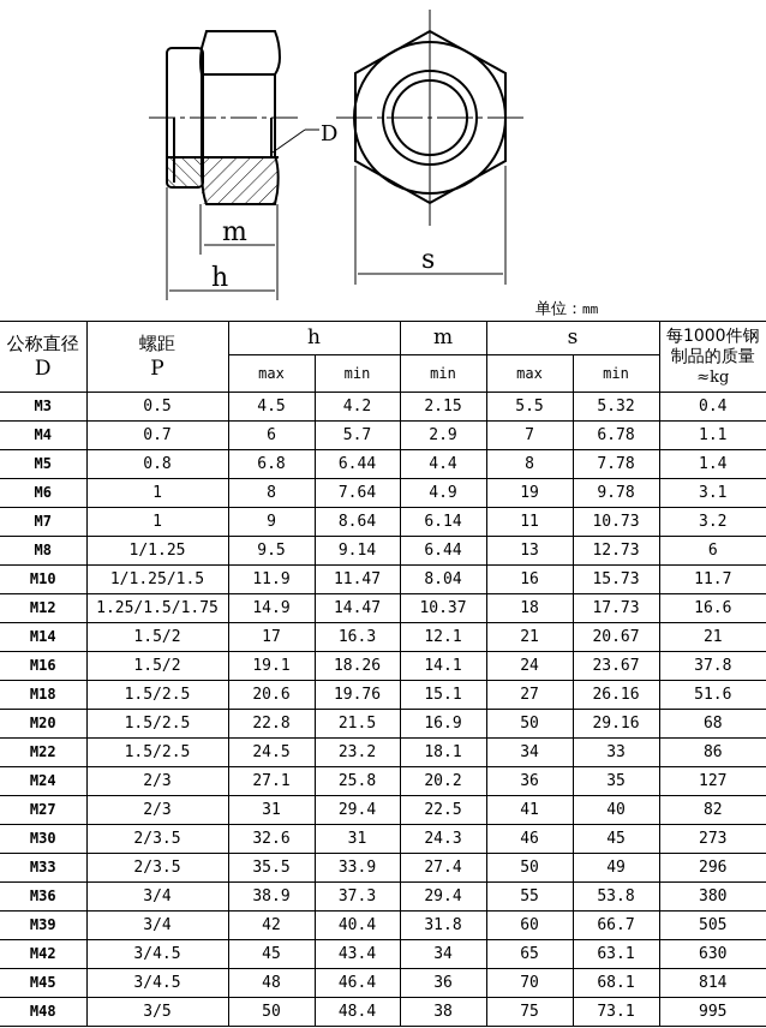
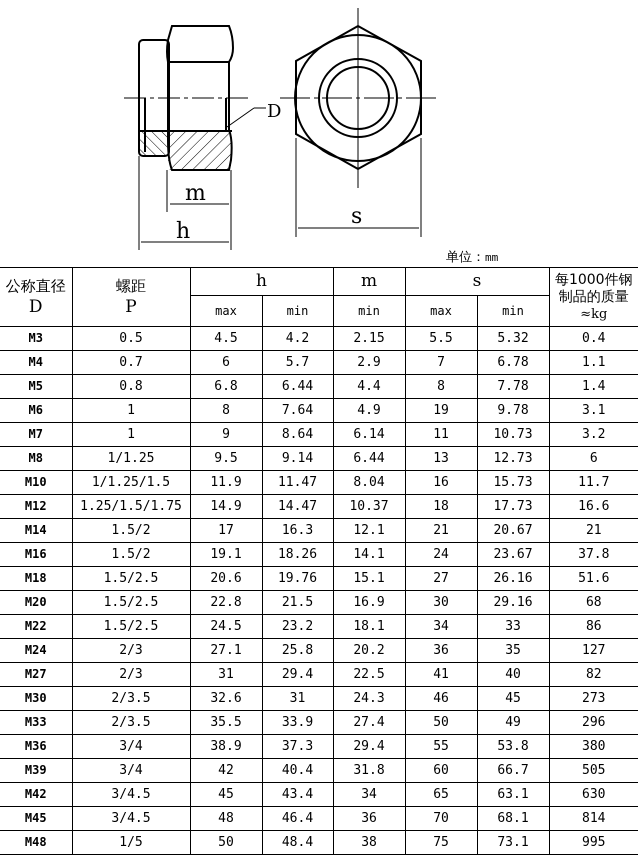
  D
  m
  h
  s
  单位：mm
  公称直径D	螺距P	h	m	s	每1000件钢 制品的质量 ≈kg
  max	min	min	max	min
  M3	0.5	4.5	4.2	2.15	5.5	5.32	0.4
  M4	0.7	6	5.7	2.9	7	6.78	1.1
  M5	0.8	6.8	6.44	4.4	8	7.78	1.4
  M6	1	8	7.64	4.9	19	9.78	3.1
  M7	1	9	8.64	6.14	11	10.73	3.2
  M8	1/1.25	9.5	9.14	6.44	13	12.73	6
  M10	1/1.25/1.5	11.9	11.47	8.04	16	15.73	11.7
  M12	1.25/1.5/1.75	14.9	14.47	10.37	18	17.73	16.6
  M14	1.5/2	17	16.3	12.1	21	20.67	21
  M16	1.5/2	19.1	18.26	14.1	24	23.67	37.8
  M18	1.5/2.5	20.6	19.76	15.1	27	26.16	51.6
- M20	1.5/2.5	22.8	21.5	16.9	50	29.16	68
+ M20	1.5/2.5	22.8	21.5	16.9	30	29.16	68
  M22	1.5/2.5	24.5	23.2	18.1	34	33	86
  M24	2/3	27.1	25.8	20.2	36	35	127
  M27	2/3	31	29.4	22.5	41	40	82
  M30	2/3.5	32.6	31	24.3	46	45	273
  M33	2/3.5	35.5	33.9	27.4	50	49	296
  M36	3/4	38.9	37.3	29.4	55	53.8	380
  M39	3/4	42	40.4	31.8	60	66.7	505
  M42	3/4.5	45	43.4	34	65	63.1	630
  M45	3/4.5	48	46.4	36	70	68.1	814
- M48	3/5	50	48.4	38	75	73.1	995
+ M48	1/5	50	48.4	38	75	73.1	995
